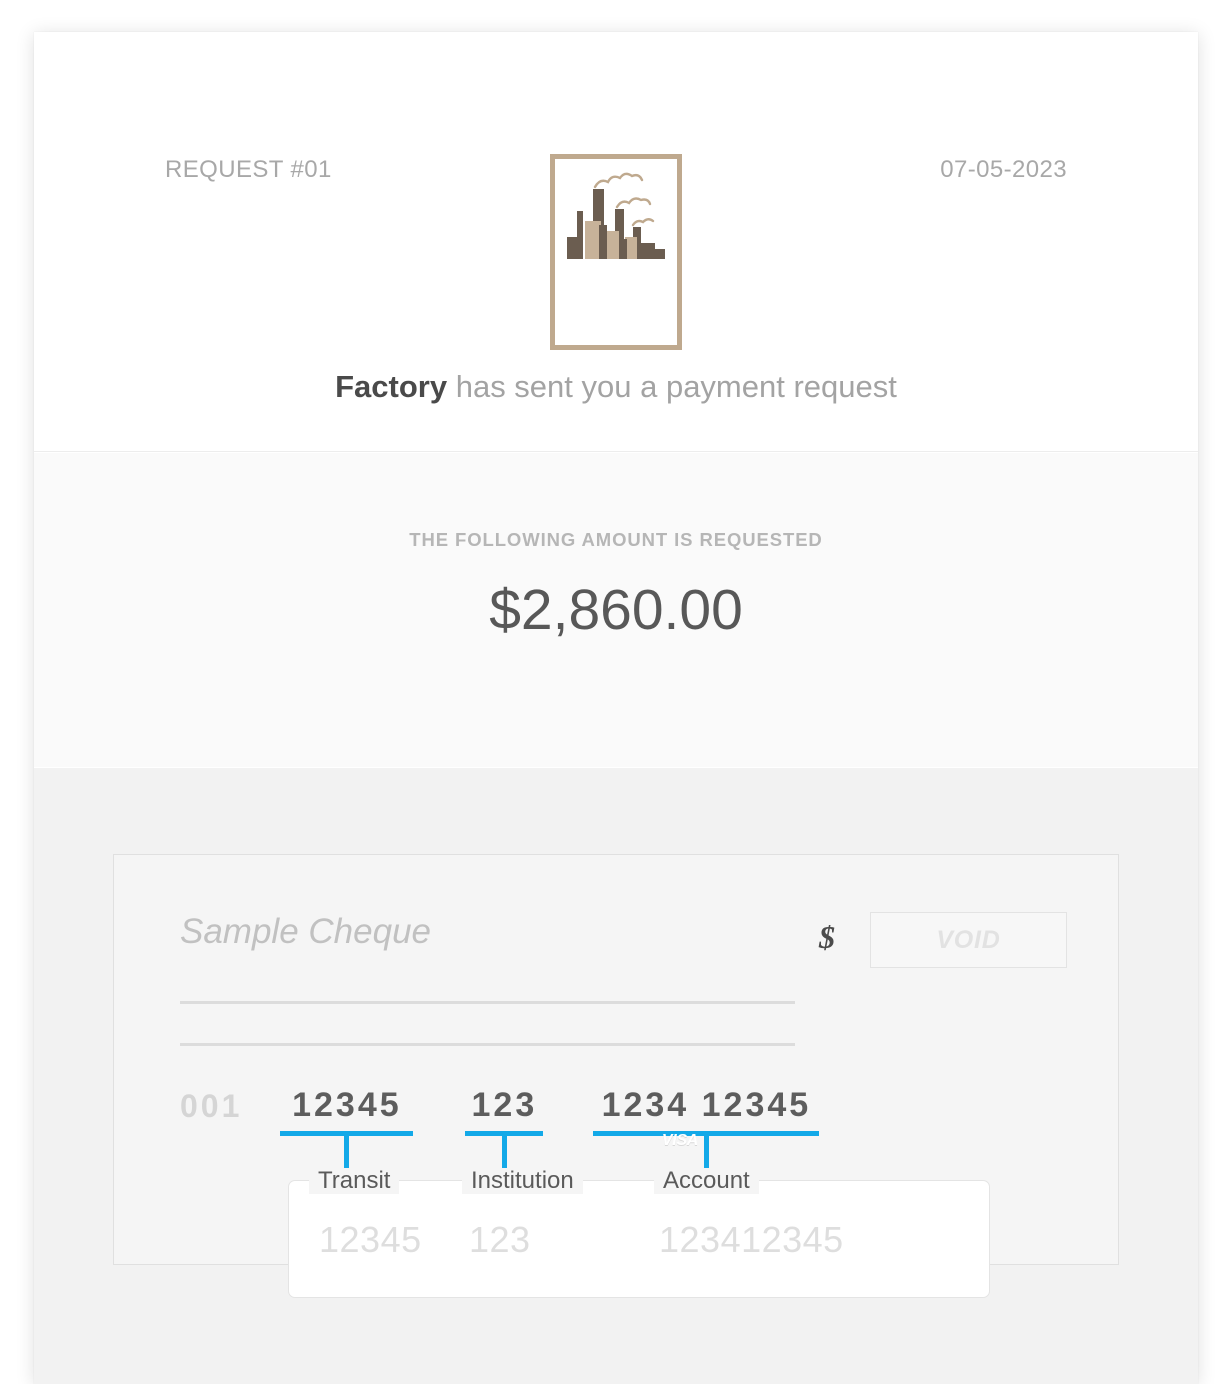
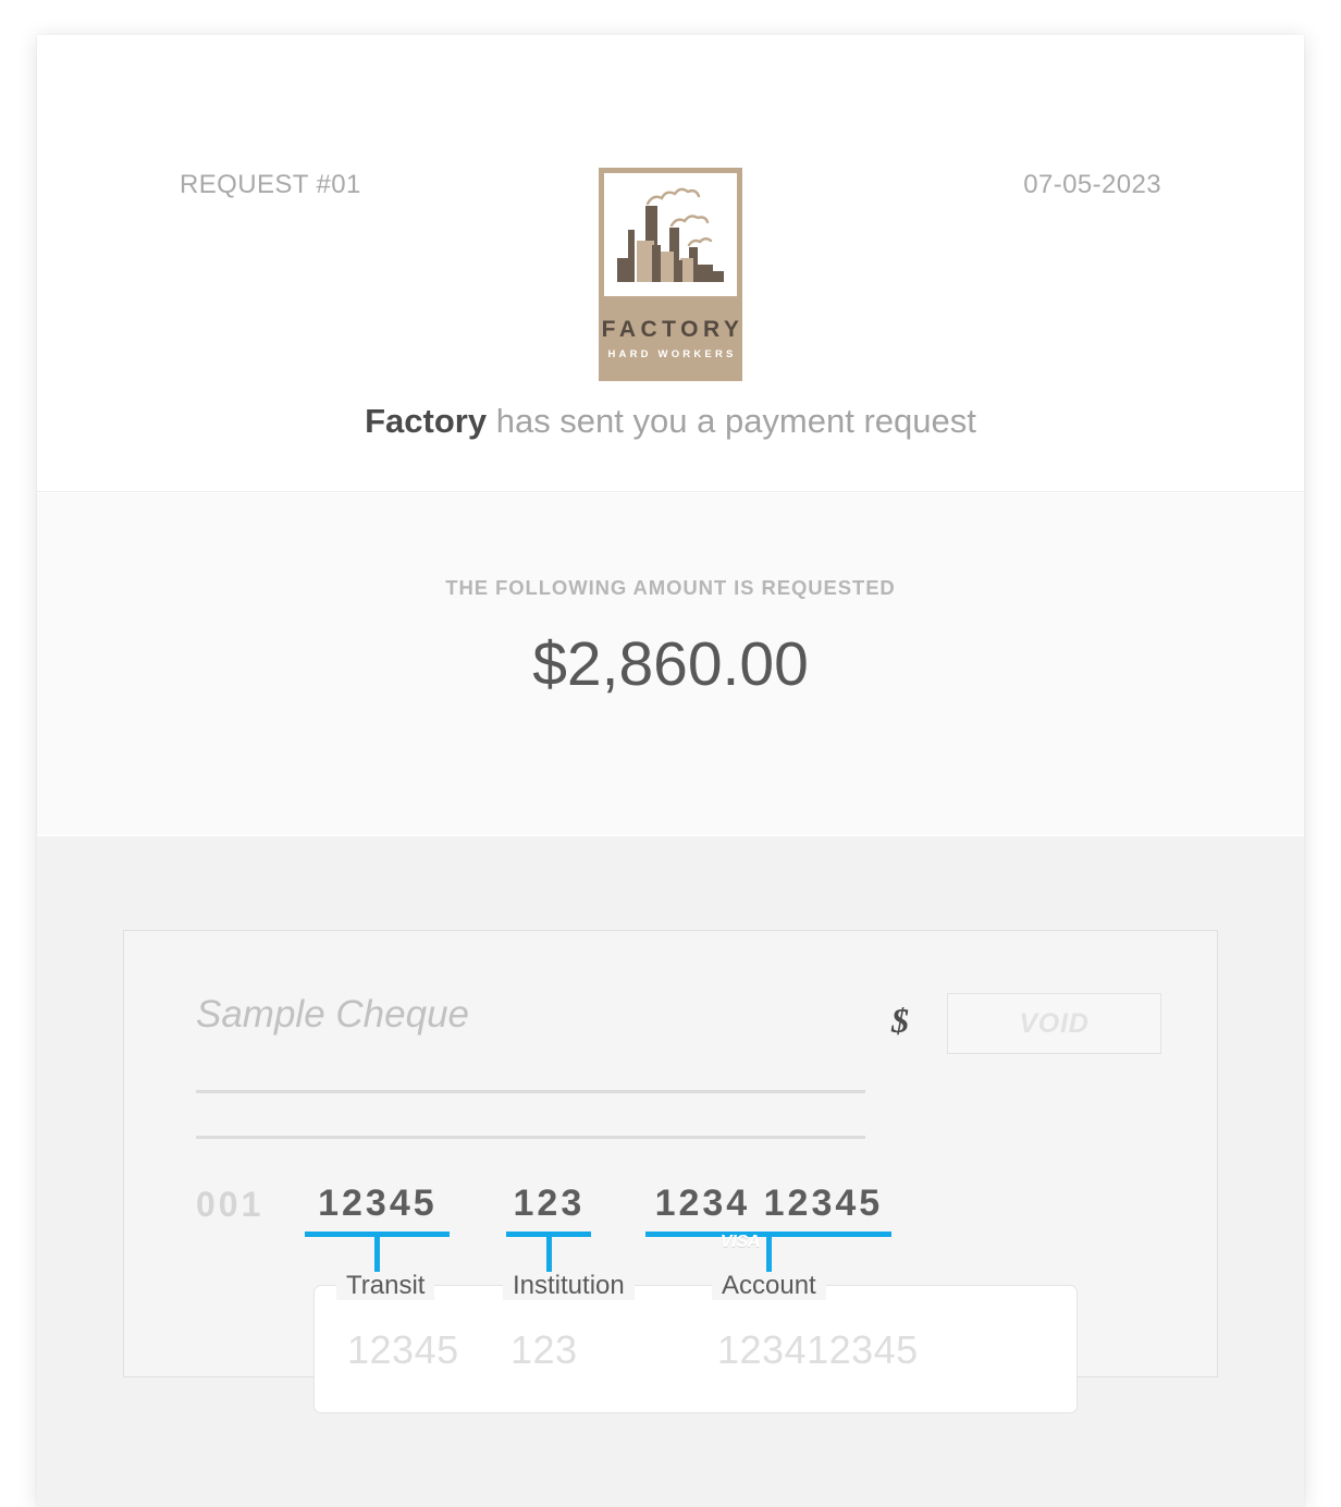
  REQUEST #01
  07-05-2023
+ FACTORY
+ HARD WORKERS
  Factory has sent you a payment request
  THE FOLLOWING AMOUNT IS REQUESTED
  $2,860.00
  VISA
  Sample Cheque
  $
  001
  12345
  123
  1234 12345
  Transit
  Institution
  Account
  12345
  123
  123412345
